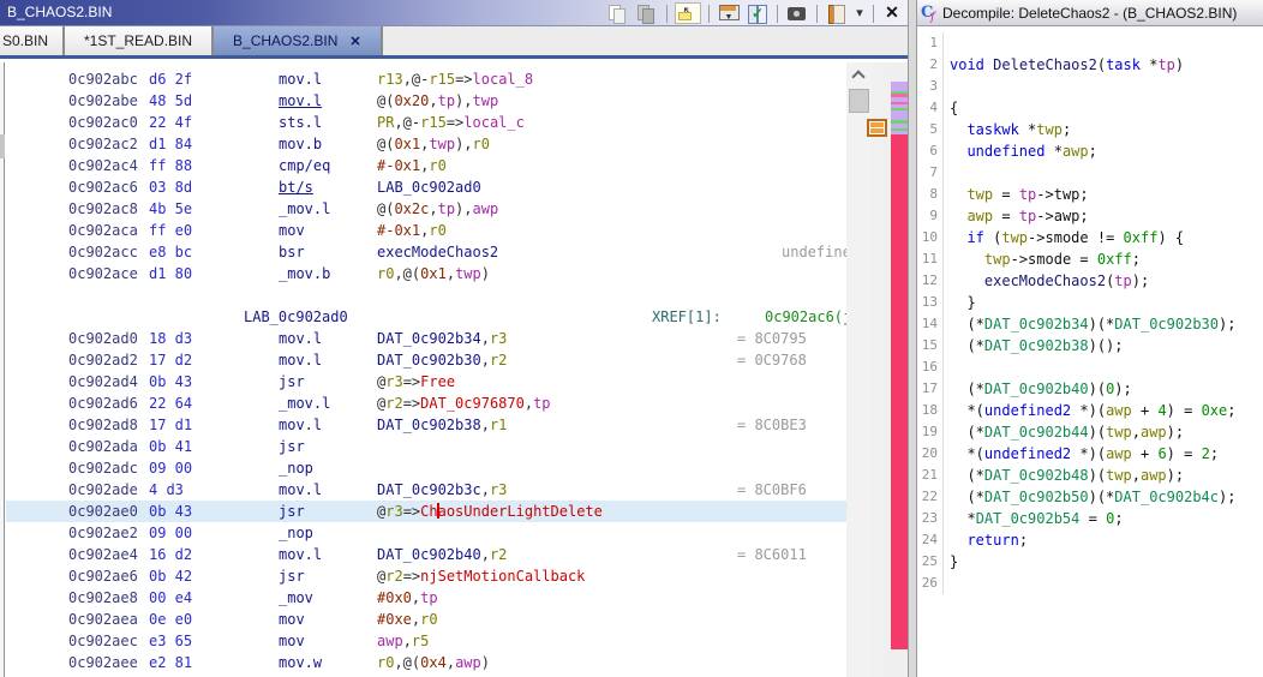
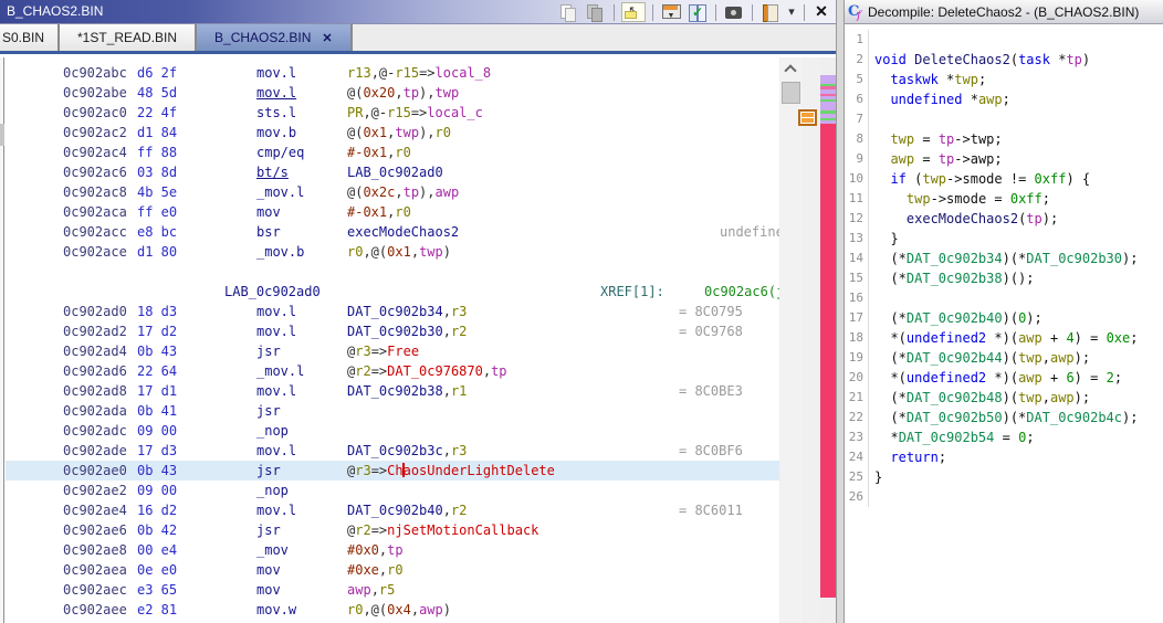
  B_CHAOS2.BIN
  ✓
  ▾
  ✕
  S0.BIN
  *1ST_READ.BIN
  B_CHAOS2.BIN
  ✕
  0c902abc
  d6 2f
  mov.l
  r13,@-r15=>local_8
  0c902abe
  48 5d
  mov.l
  @(0x20,tp),twp
  0c902ac0
  22 4f
  sts.l
  PR,@-r15=>local_c
  0c902ac2
  d1 84
  mov.b
  @(0x1,twp),r0
  0c902ac4
  ff 88
  cmp/eq
  #-0x1,r0
  0c902ac6
  03 8d
  bt/s
  LAB_0c902ad0
  0c902ac8
  4b 5e
  _mov.l
  @(0x2c,tp),awp
  0c902aca
  ff e0
  mov
  #-0x1,r0
  0c902acc
  e8 bc
  bsr
  execModeChaos2
  undefin
  0c902ace
  d1 80
  _mov.b
  r0,@(0x1,twp)
  LAB_0c902ad0
  XREF[1]:
  0c902ac6(
  0c902ad0
  18 d3
  mov.l
  DAT_0c902b34,r3
  = 8C0795
  0c902ad2
  17 d2
  mov.l
  DAT_0c902b30,r2
  = 0C9768
  0c902ad4
  0b 43
  jsr
  @r3=>Free
  0c902ad6
  22 64
  _mov.l
  @r2=>DAT_0c976870,tp
  0c902ad8
  17 d1
  mov.l
  DAT_0c902b38,r1
  = 8C0BE3
  0c902ada
  0b 41
  jsr
  0c902adc
  09 00
  _nop
  0c902ade
- 4 d3
+ 17 d3
  mov.l
  DAT_0c902b3c,r3
  = 8C0BF6
  0c902ae0
  0b 43
  jsr
  @r3=>ChaosUnderLightDelete
  0c902ae2
  09 00
  _nop
  0c902ae4
  16 d2
  mov.l
  DAT_0c902b40,r2
  = 8C6011
  0c902ae6
  0b 42
  jsr
  @r2=>njSetMotionCallback
  0c902ae8
  00 e4
  _mov
  #0x0,tp
  0c902aea
  0e e0
  mov
  #0xe,r0
  0c902aec
  e3 65
  mov
  awp,r5
  0c902aee
  e2 81
  mov.w
  r0,@(0x4,awp)
  C
  f
  Decompile: DeleteChaos2 - (B_CHAOS2.BIN)
  1
  2
  void DeleteChaos2(task *tp)
- 3
- 4
- {
  5
  taskwk *twp;
  6
  undefined *awp;
  7
  8
  twp = tp->twp;
  9
  awp = tp->awp;
  10
  if (twp->smode != 0xff) {
  11
  twp->smode = 0xff;
  12
  execModeChaos2(tp);
  13
  }
  14
  (*DAT_0c902b34)(*DAT_0c902b30);
  15
  (*DAT_0c902b38)();
  16
  17
  (*DAT_0c902b40)(0);
  18
  *(undefined2 *)(awp + 4) = 0xe;
  19
  (*DAT_0c902b44)(twp,awp);
  20
  *(undefined2 *)(awp + 6) = 2;
  21
  (*DAT_0c902b48)(twp,awp);
  22
  (*DAT_0c902b50)(*DAT_0c902b4c);
  23
  *DAT_0c902b54 = 0;
  24
  return;
  25
  }
  26
